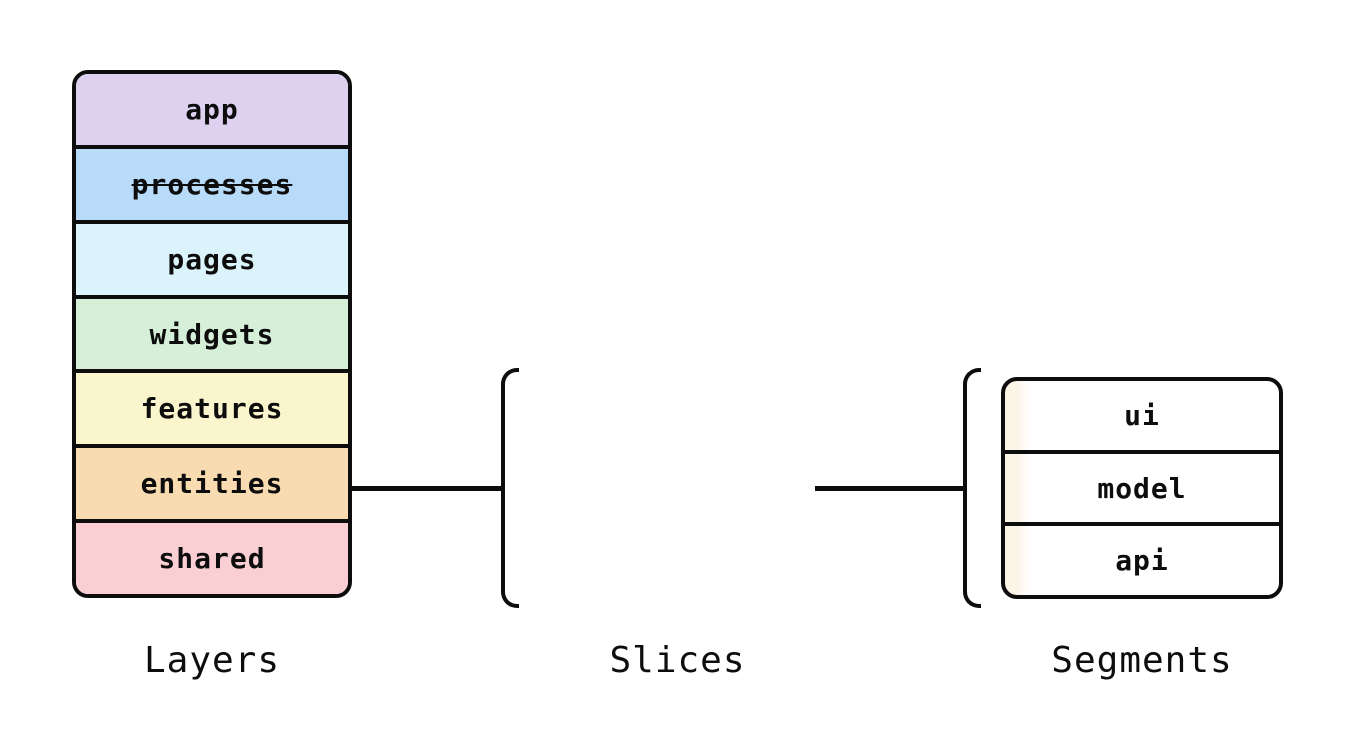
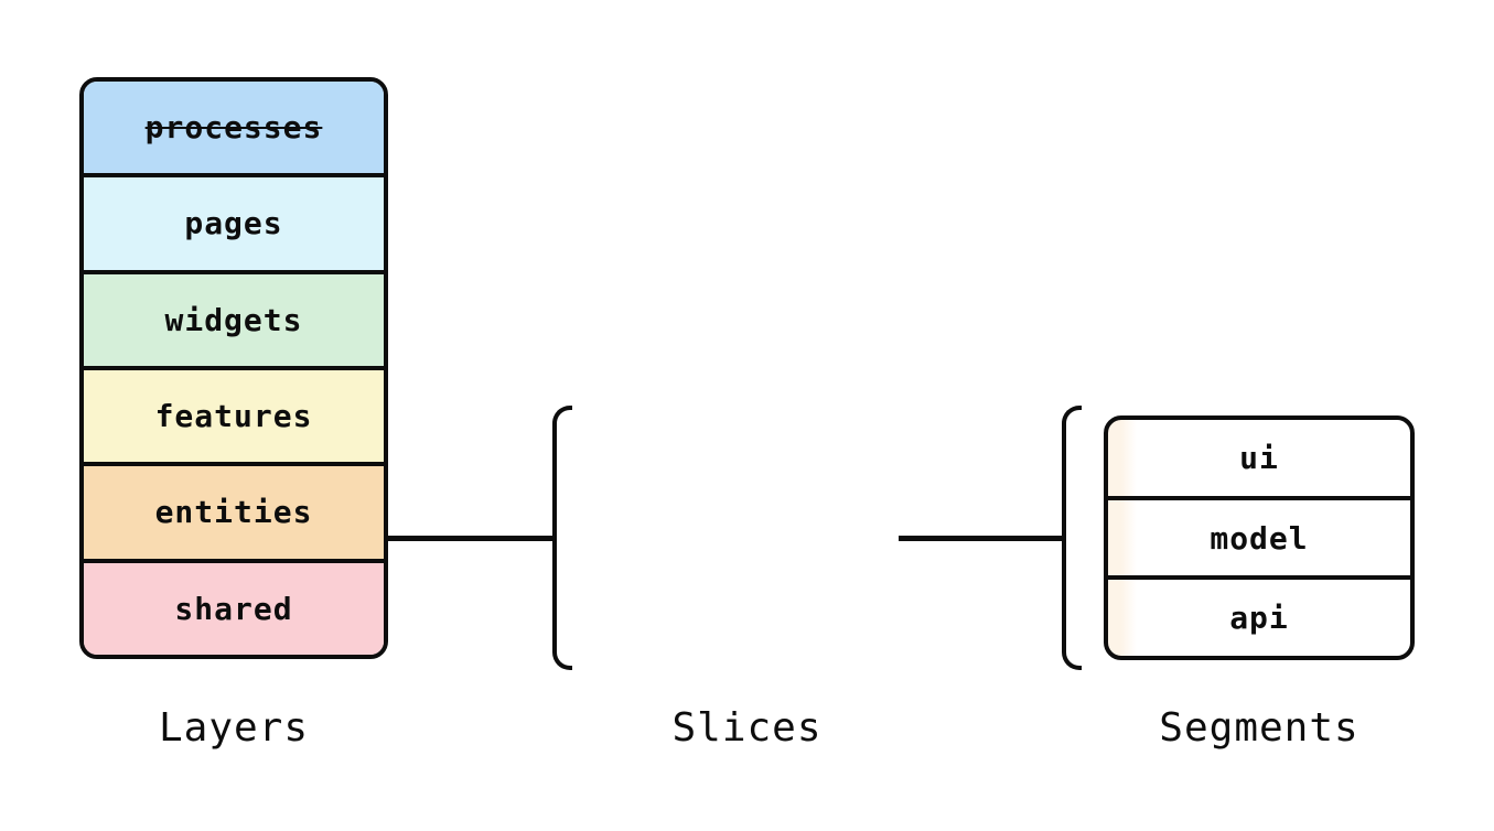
- app
  processes
  pages
  widgets
  features
  entities
  shared
  ui
  model
  api
  Layers
  Slices
  Segments
